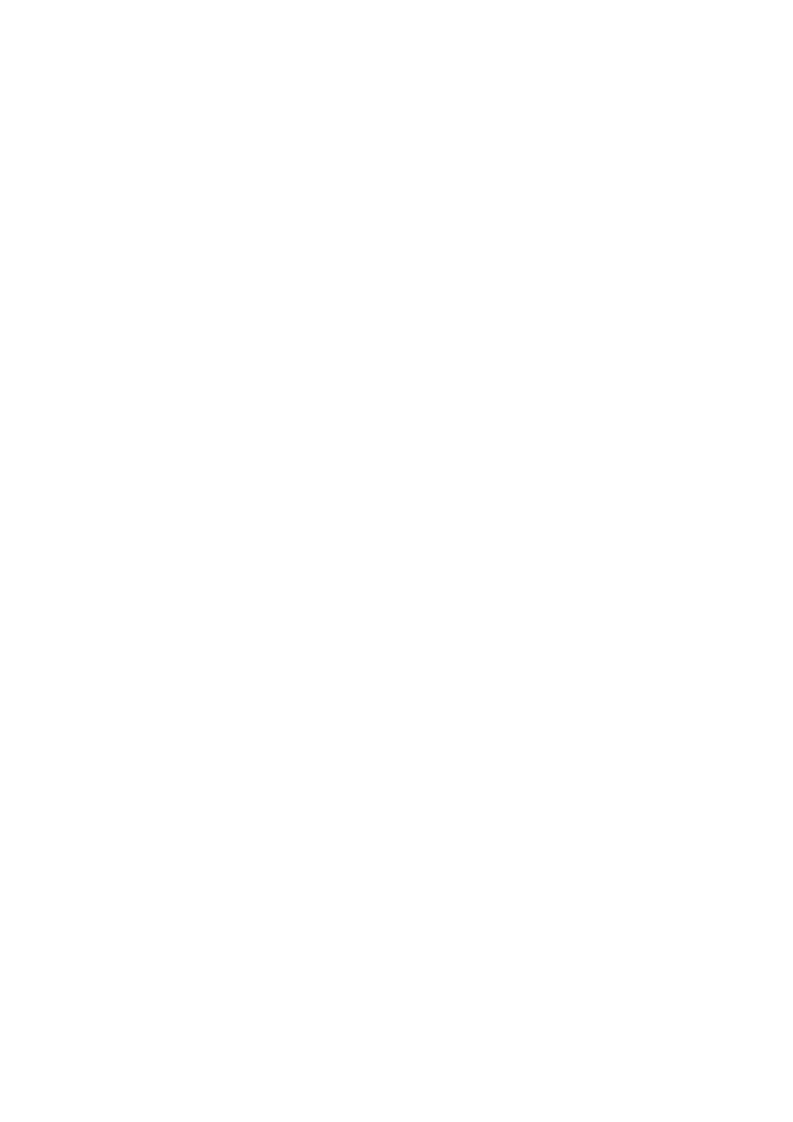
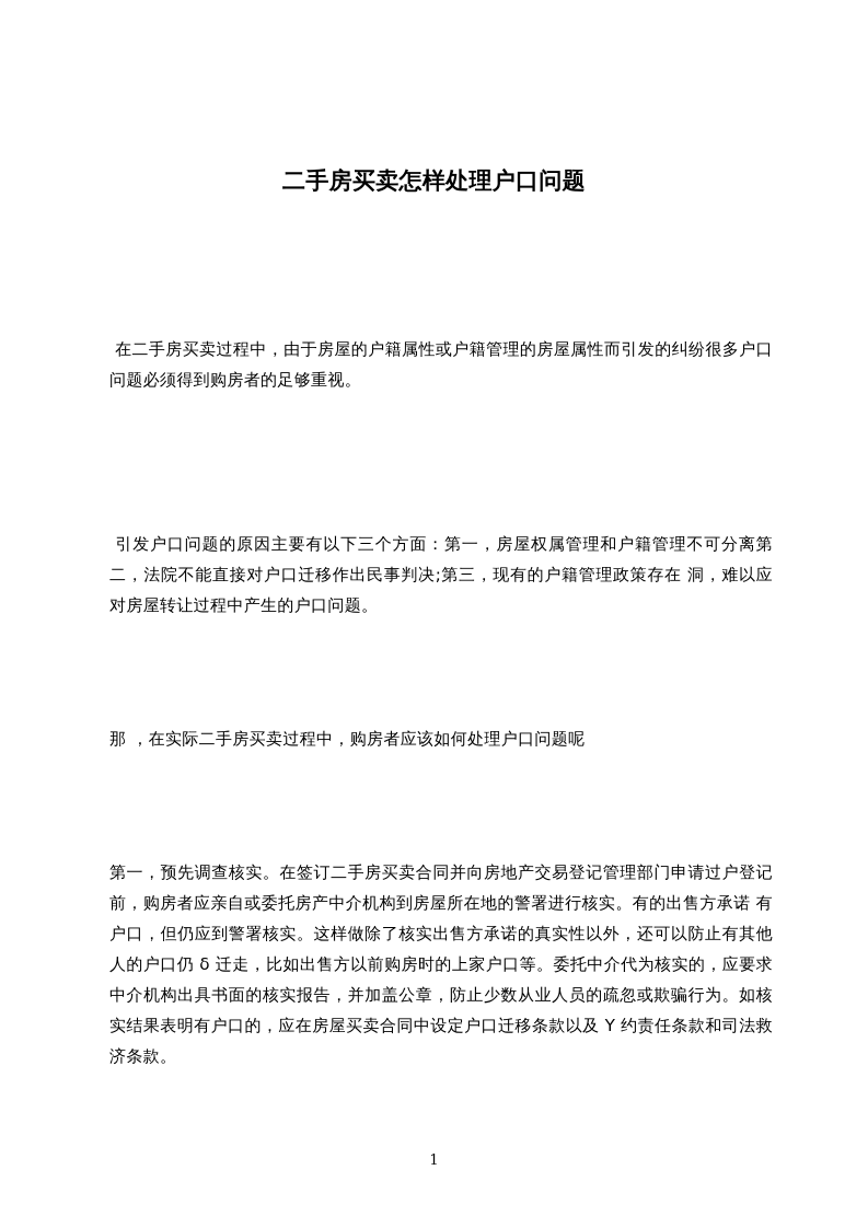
+ 二手房买卖怎样处理户口问题
+ 在二手房买卖过程中，由于房屋的户籍属性或户籍管理的房屋属性而引发的纠纷很多户口问题必须得到购房者的足够重视。
+ 引发户口问题的原因主要有以下三个方面：第一，房屋权属管理和户籍管理不可分离第二，法院不能直接对户口迁移作出民事判决;第三，现有的户籍管理政策存在 洞，难以应对房屋转让过程中产生的户口问题。
+ 那 ，在实际二手房买卖过程中，购房者应该如何处理户口问题呢
+ 第一，预先调查核实。在签订二手房买卖合同并向房地产交易登记管理部门申请过户登记前，购房者应亲自或委托房产中介机构到房屋所在地的警署进行核实。有的出售方承诺 有户口，但仍应到警署核实。这样做除了核实出售方承诺的真实性以外，还可以防止有其他人的户口仍 δ 迁走，比如出售方以前购房时的上家户口等。委托中介代为核实的，应要求中介机构出具书面的核实报告，并加盖公章，防止少数从业人员的疏忽或欺骗行为。如核实结果表明有户口的，应在房屋买卖合同中设定户口迁移条款以及 Υ 约责任条款和司法救济条款。
+ 1
